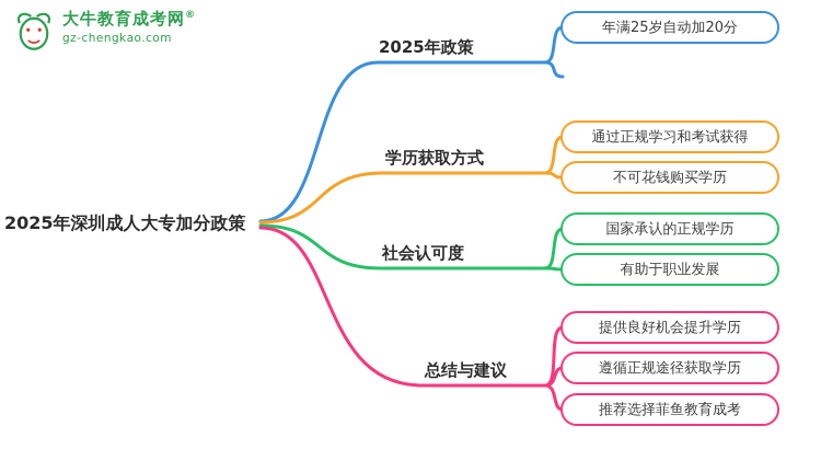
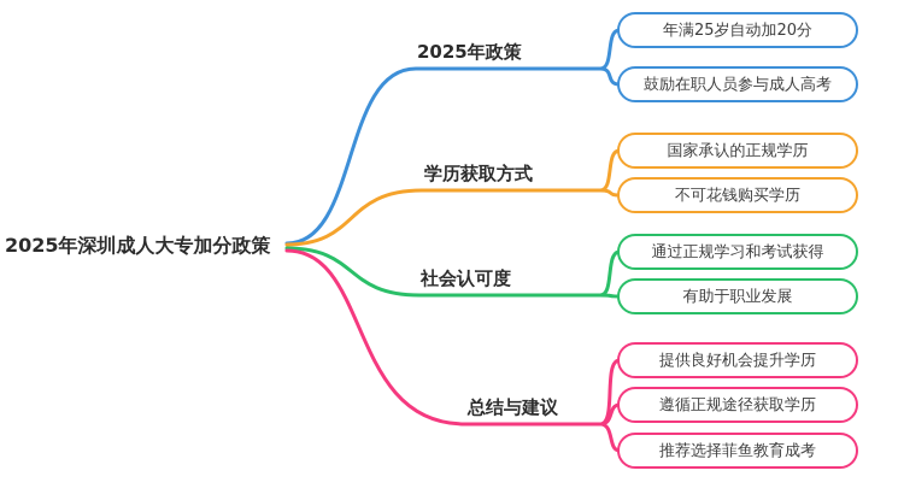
- 大牛教育成考网®
- gz-chengkao.com
  2025年深圳成人大专加分政策
  2025年政策
  学历获取方式
  社会认可度
  总结与建议
  年满25岁自动加20分
+ 鼓励在职人员参与成人高考
- 通过正规学习和考试获得
+ 国家承认的正规学历
  不可花钱购买学历
- 国家承认的正规学历
+ 通过正规学习和考试获得
  有助于职业发展
  提供良好机会提升学历
  遵循正规途径获取学历
  推荐选择菲鱼教育成考
